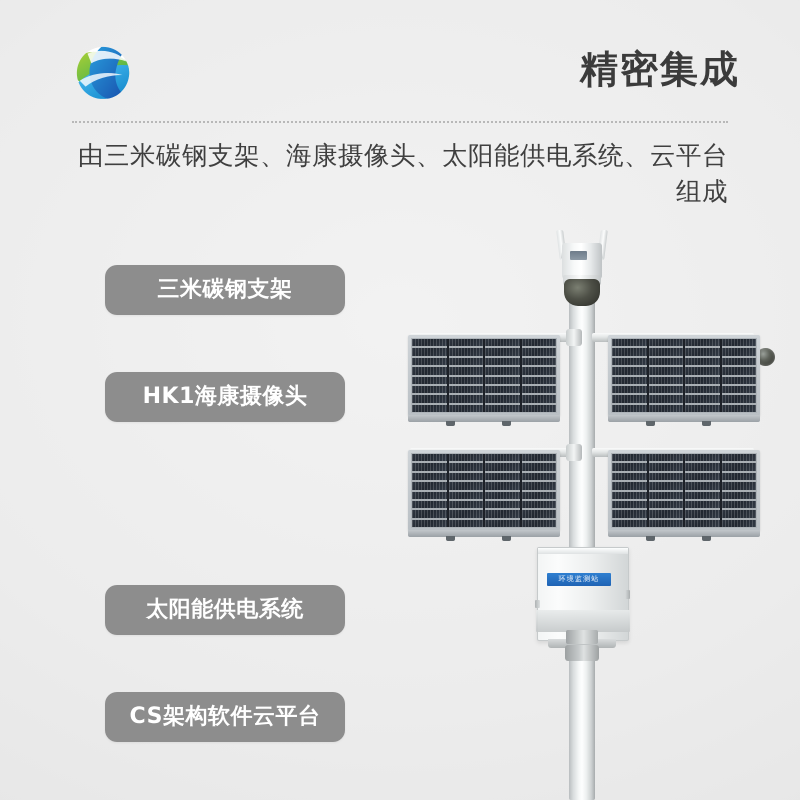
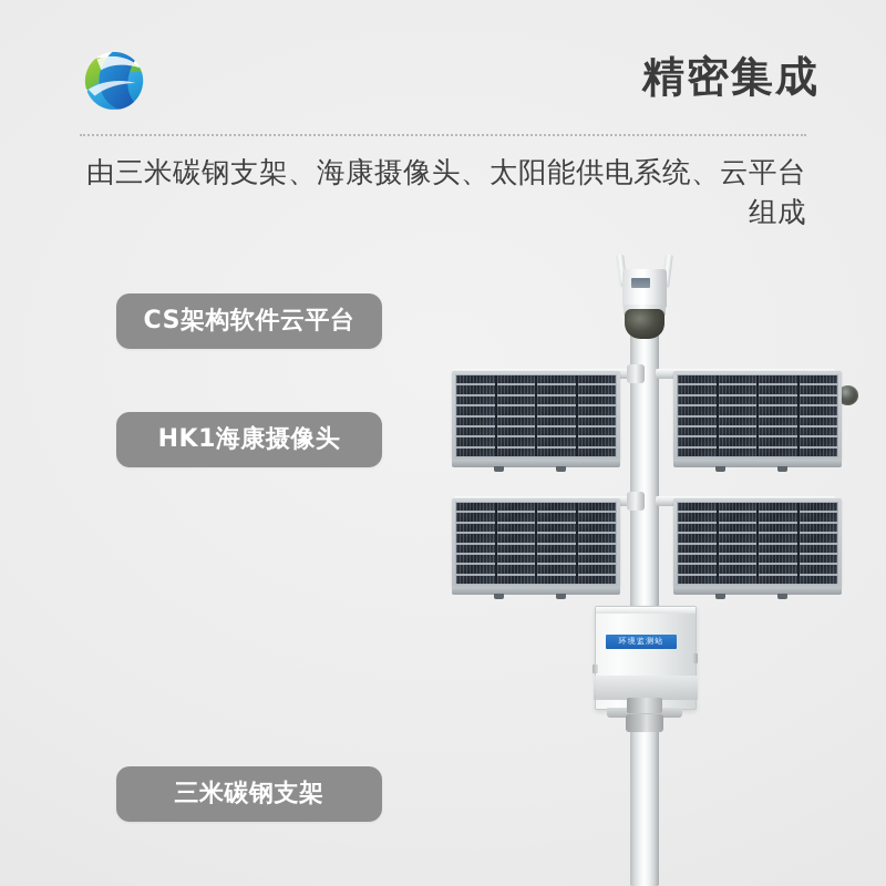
  精密集成
  由三米碳钢支架、海康摄像头、太阳能供电系统、云平台组成
- 三米碳钢支架
+ CS架构软件云平台
  HK1海康摄像头
- 太阳能供电系统
- CS架构软件云平台
+ 三米碳钢支架
  环境监测站
